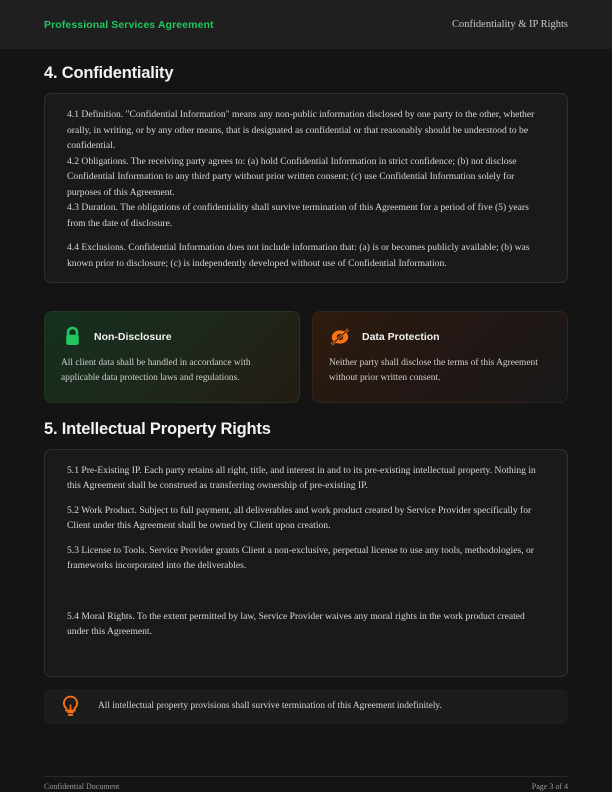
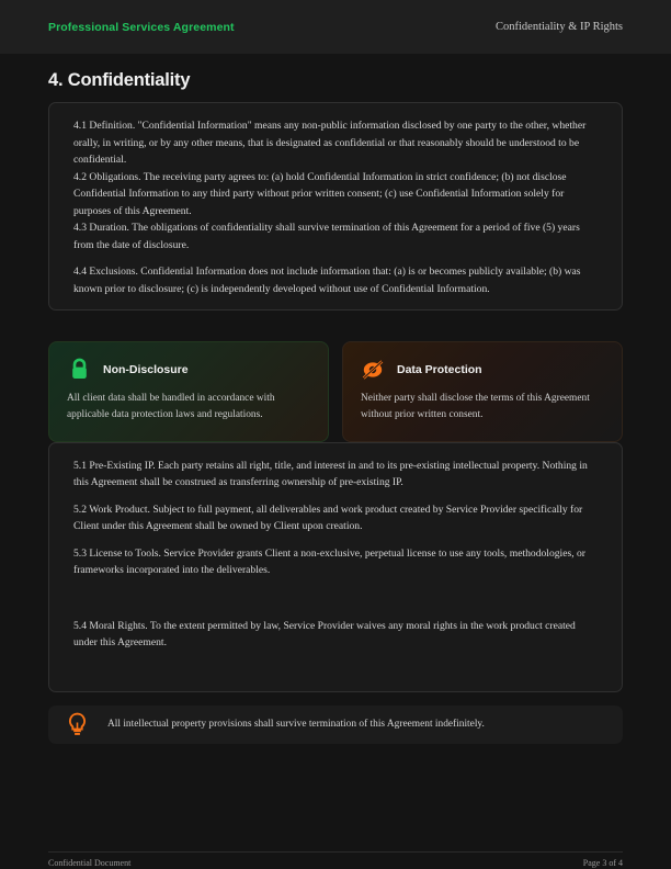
  Professional Services Agreement
  Confidentiality & IP Rights
  4. Confidentiality
  4.1 Definition. "Confidential Information" means any non-public information disclosed by one party to the other, whether orally, in writing, or by any other means, that is designated as confidential or that reasonably should be understood to be confidential.
  4.2 Obligations. The receiving party agrees to: (a) hold Confidential Information in strict confidence; (b) not disclose Confidential Information to any third party without prior written consent; (c) use Confidential Information solely for purposes of this Agreement.
  4.3 Duration. The obligations of confidentiality shall survive termination of this Agreement for a period of five (5) years from the date of disclosure.
  4.4 Exclusions. Confidential Information does not include information that: (a) is or becomes publicly available; (b) was known prior to disclosure; (c) is independently developed without use of Confidential Information.
  Non-Disclosure
  All client data shall be handled in accordance with applicable data protection laws and regulations.
  Data Protection
  Neither party shall disclose the terms of this Agreement without prior written consent.
- 5. Intellectual Property Rights
  5.1 Pre-Existing IP. Each party retains all right, title, and interest in and to its pre-existing intellectual property. Nothing in this Agreement shall be construed as transferring ownership of pre-existing IP.
  5.2 Work Product. Subject to full payment, all deliverables and work product created by Service Provider specifically for Client under this Agreement shall be owned by Client upon creation.
  5.3 License to Tools. Service Provider grants Client a non-exclusive, perpetual license to use any tools, methodologies, or frameworks incorporated into the deliverables.
  5.4 Moral Rights. To the extent permitted by law, Service Provider waives any moral rights in the work product created under this Agreement.
  All intellectual property provisions shall survive termination of this Agreement indefinitely.
  Confidential Document
  Page 3 of 4
